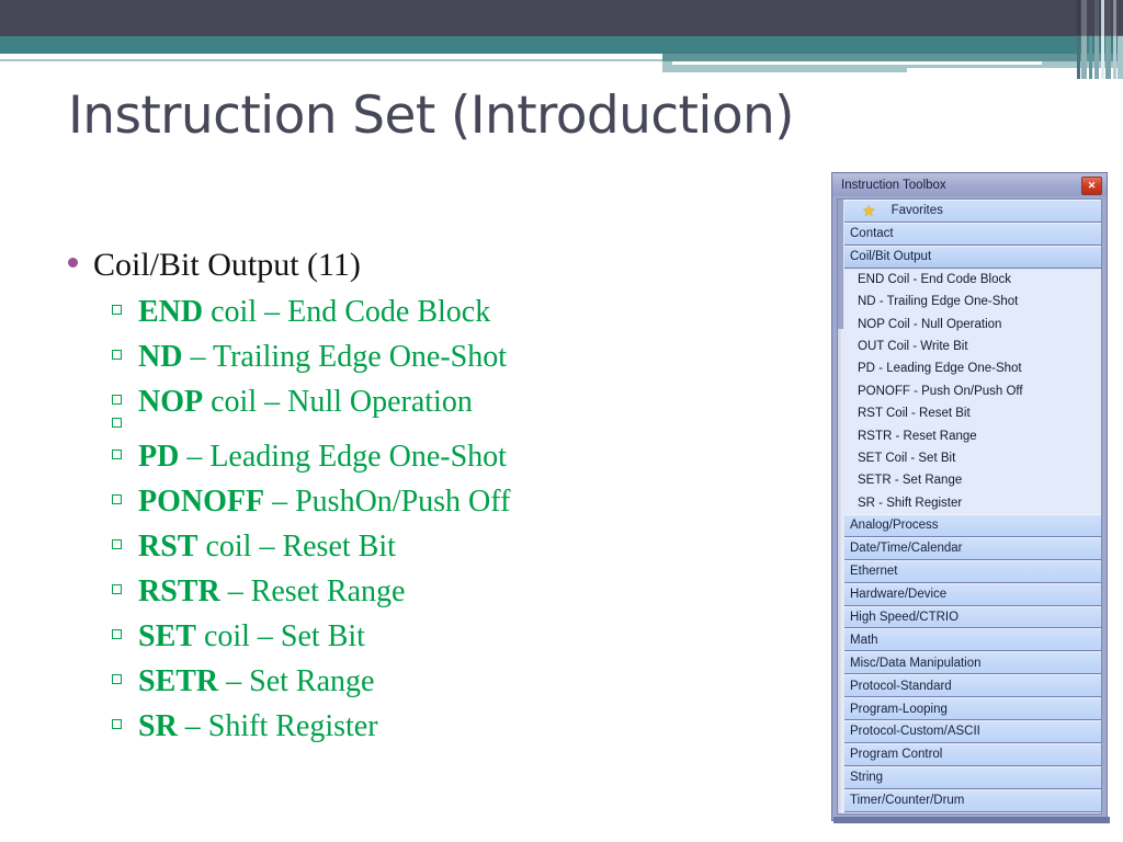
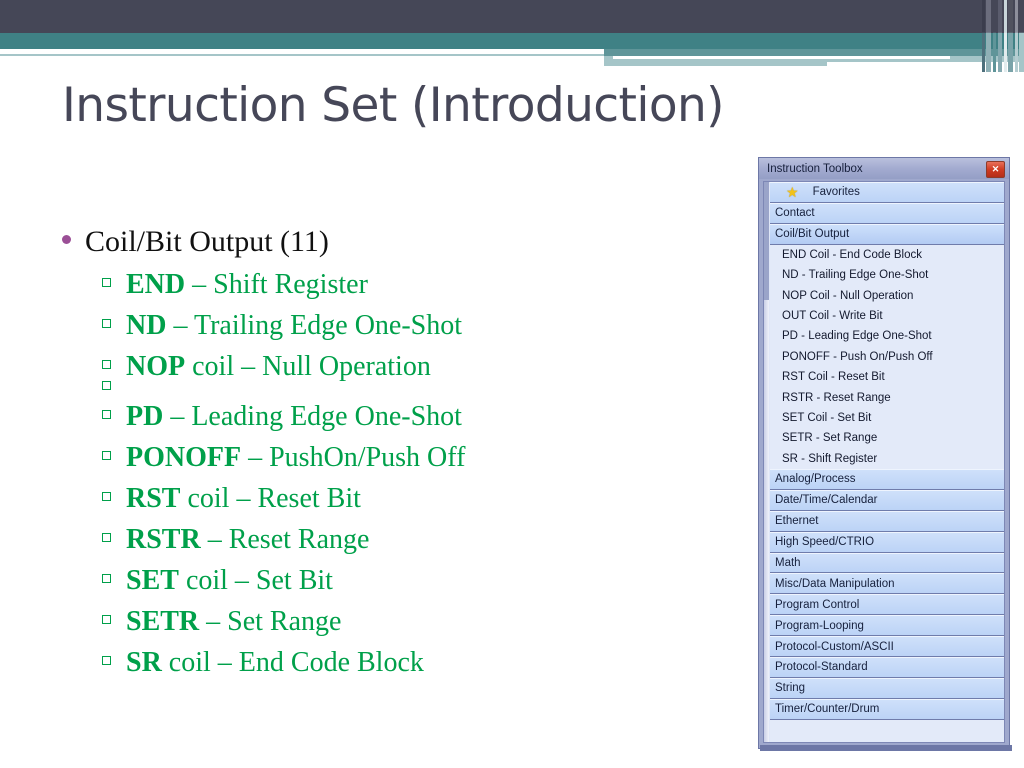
  Instruction Set (Introduction)
  Coil/Bit Output (11)
- END coil – End Code Block
+ END – Shift Register
  ND – Trailing Edge One-Shot
  NOP coil – Null Operation
  PD – Leading Edge One-Shot
  PONOFF – PushOn/Push Off
  RST coil – Reset Bit
  RSTR – Reset Range
  SET coil – Set Bit
  SETR – Set Range
- SR – Shift Register
+ SR coil – End Code Block
  Instruction Toolbox
  ✕
  ★
  Favorites
  Contact
  Coil/Bit Output
  END Coil - End Code Block
  ND - Trailing Edge One-Shot
  NOP Coil - Null Operation
  OUT Coil - Write Bit
  PD - Leading Edge One-Shot
  PONOFF - Push On/Push Off
  RST Coil - Reset Bit
  RSTR - Reset Range
  SET Coil - Set Bit
  SETR - Set Range
  SR - Shift Register
  Analog/Process
  Date/Time/Calendar
  Ethernet
- Hardware/Device
  High Speed/CTRIO
  Math
  Misc/Data Manipulation
- Protocol-Standard
+ Program Control
  Program-Looping
  Protocol-Custom/ASCII
- Program Control
+ Protocol-Standard
  String
  Timer/Counter/Drum
